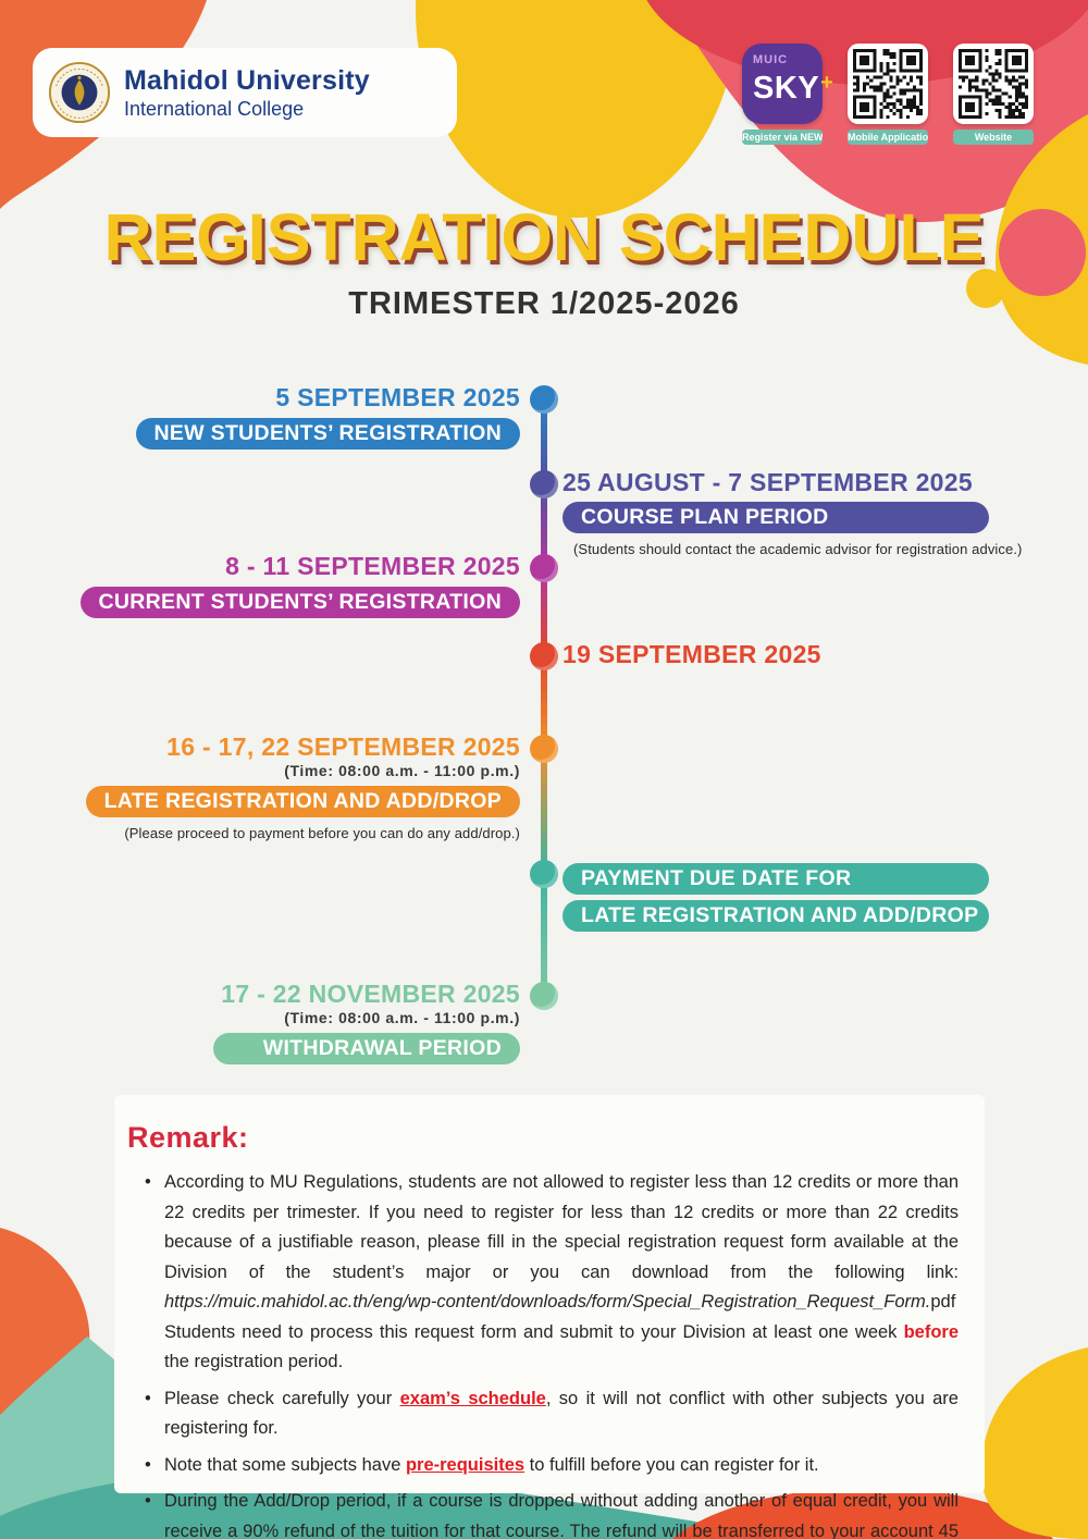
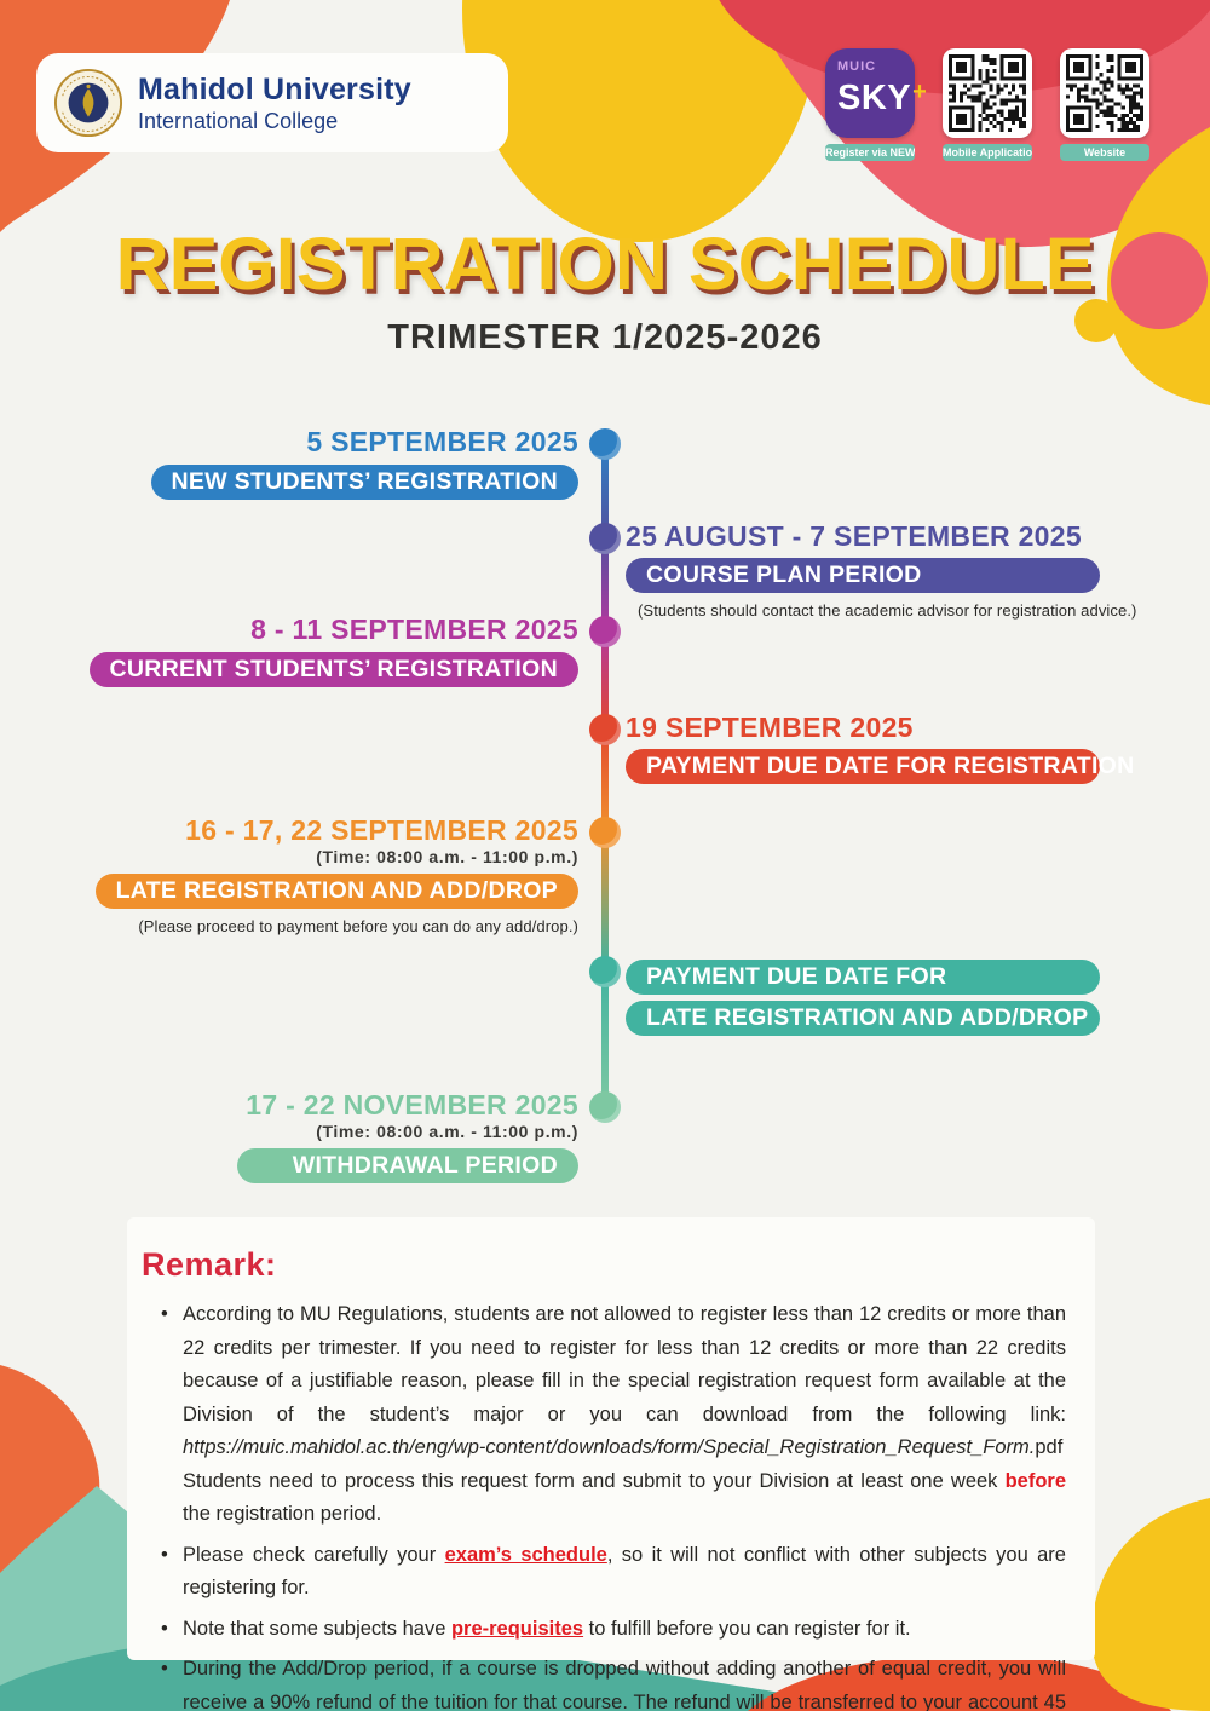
  Mahidol University
  International College
  MUIC
  SKY+
  Register via NEW
  Mobile Applicatio
  Website
  REGISTRATION SCHEDULE
  TRIMESTER 1/2025-2026
  5 SEPTEMBER 2025
  NEW STUDENTS’ REGISTRATION
  25 AUGUST - 7 SEPTEMBER 2025
  COURSE PLAN PERIOD
  (Students should contact the academic advisor for registration advice.)
  8 - 11 SEPTEMBER 2025
  CURRENT STUDENTS’ REGISTRATION
  19 SEPTEMBER 2025
+ PAYMENT DUE DATE FOR REGISTRATION
  16 - 17, 22 SEPTEMBER 2025
  (Time: 08:00 a.m. - 11:00 p.m.)
  LATE REGISTRATION AND ADD/DROP
  (Please proceed to payment before you can do any add/drop.)
  PAYMENT DUE DATE FOR
  LATE REGISTRATION AND ADD/DROP
  17 - 22 NOVEMBER 2025
  (Time: 08:00 a.m. - 11:00 p.m.)
  WITHDRAWAL PERIOD
  Remark:
  According to MU Regulations, students are not allowed to register less than 12 credits or more than 22 credits per trimester. If you need to register for less than 12 credits or more than 22 credits because of a justifiable reason, please fill in the special registration request form available at the Division of the student’s major or you can download from the following link: https://muic.mahidol.ac.th/eng/wp-content/downloads/form/Special_Registration_Request_Form.pdf Students need to process this request form and submit to your Division at least one week before the registration period.
  Please check carefully your exam’s schedule, so it will not conflict with other subjects you are registering for.
  Note that some subjects have pre-requisites to fulfill before you can register for it.
  During the Add/Drop period, if a course is dropped without adding another of equal credit, you will receive a 90% refund of the tuition for that course. The refund will be transferred to your account 45
